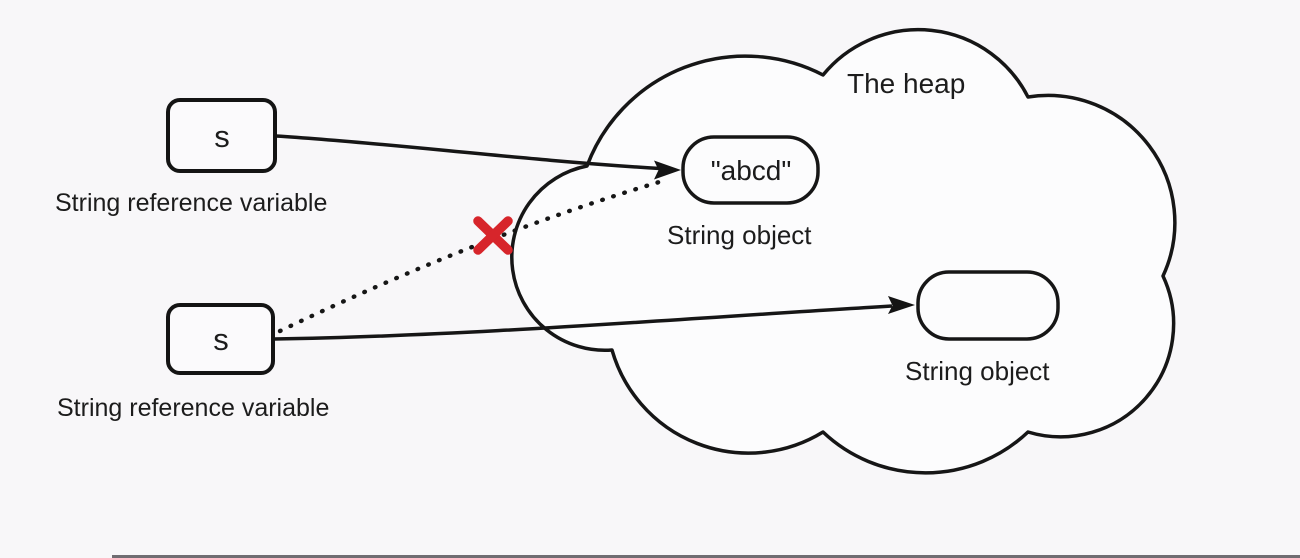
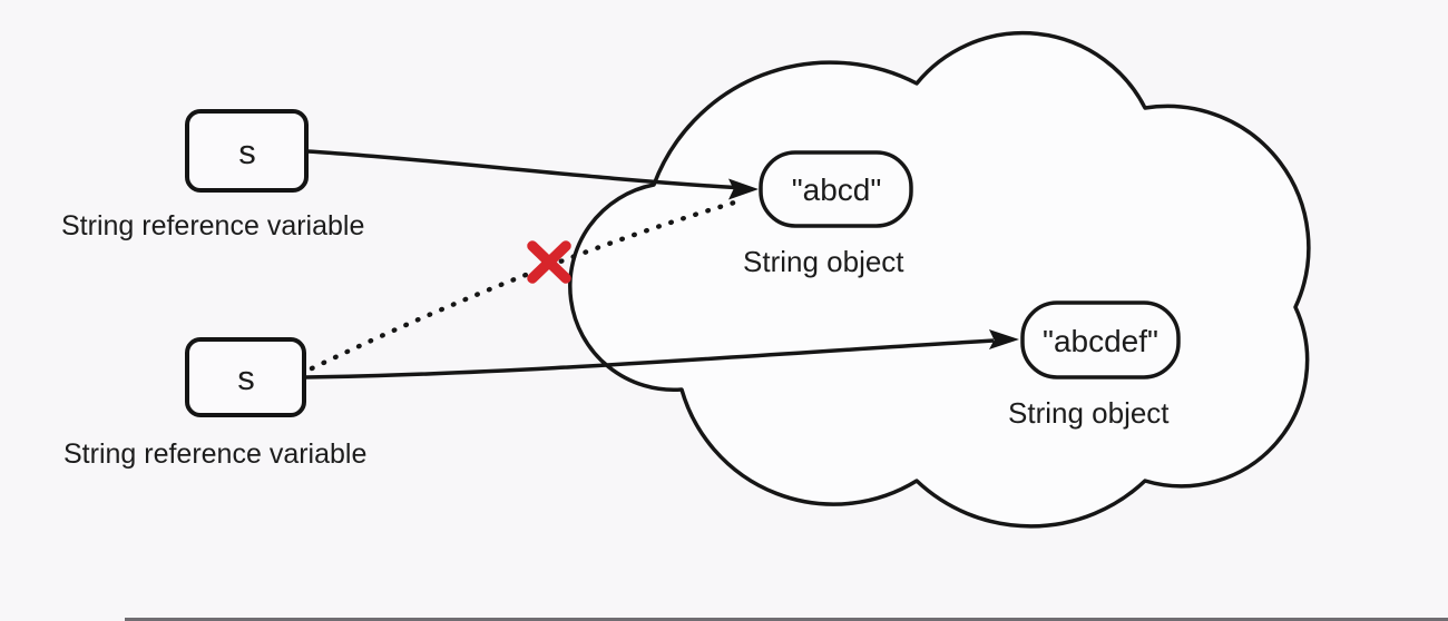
- The heap
  s
  String reference variable
  s
  String reference variable
  "abcd"
  String object
+ "abcdef"
  String object
